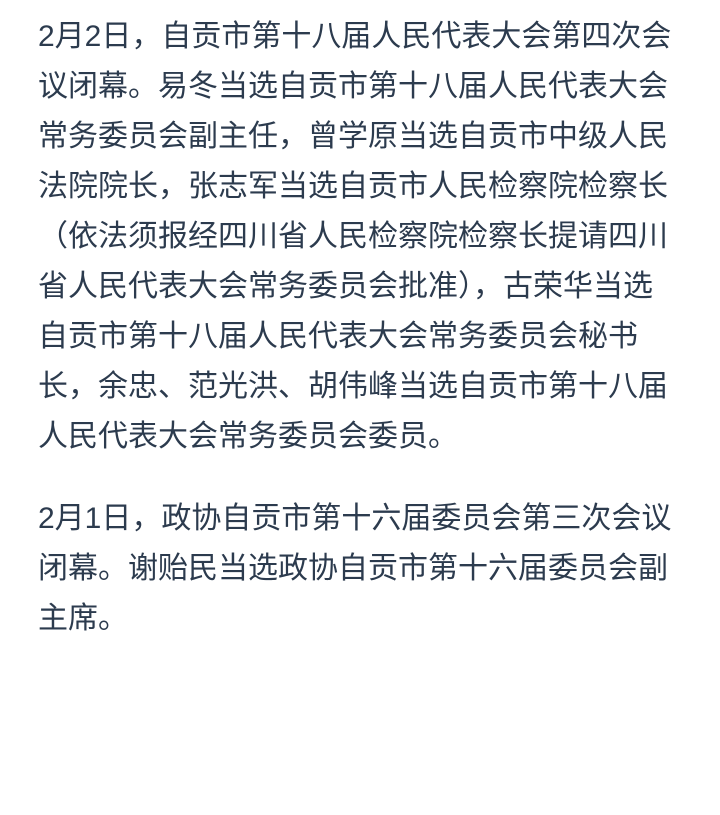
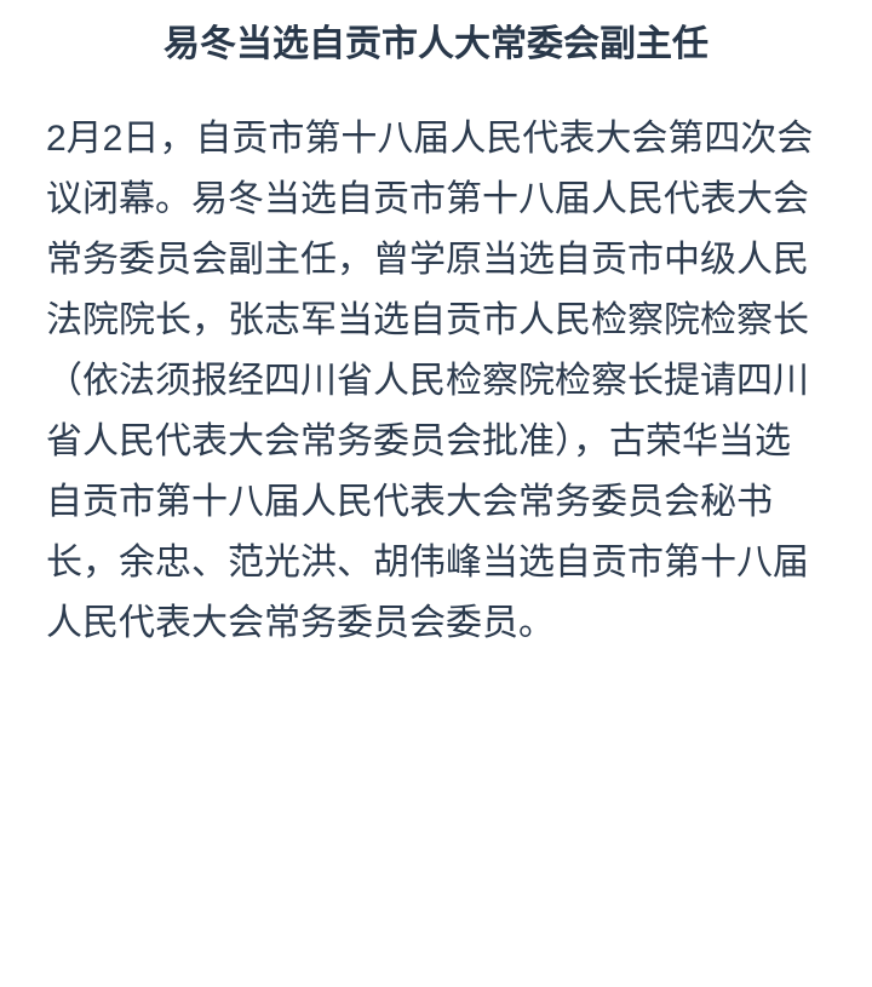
+ 易冬当选自贡市人大常委会副主任
  2月2日，自贡市第十八届人民代表大会第四次会议闭幕。易冬当选自贡市第十八届人民代表大会常务委员会副主任，曾学原当选自贡市中级人民法院院长，张志军当选自贡市人民检察院检察长（依法须报经四川省人民检察院检察长提请四川省人民代表大会常务委员会批准），古荣华当选自贡市第十八届人民代表大会常务委员会秘书长，余忠、范光洪、胡伟峰当选自贡市第十八届人民代表大会常务委员会委员。
- 2月1日，政协自贡市第十六届委员会第三次会议闭幕。谢贻民当选政协自贡市第十六届委员会副主席。
